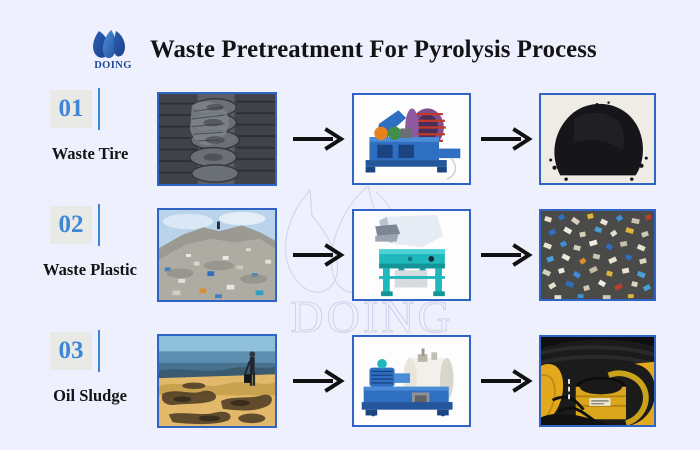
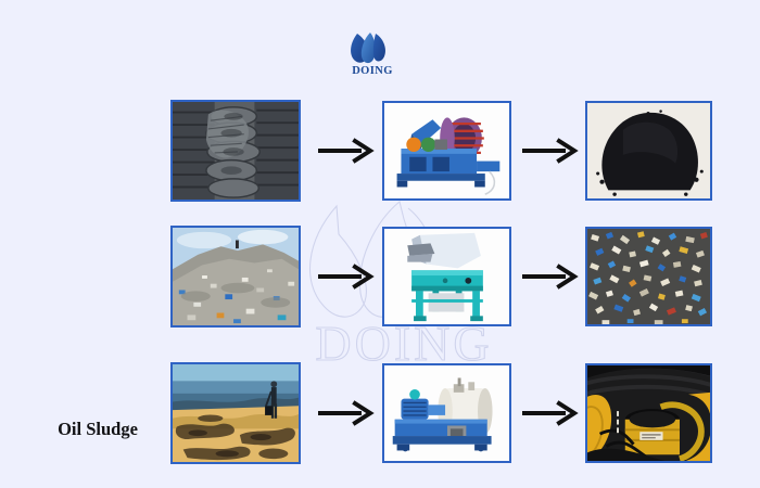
  DOING
  DOING
- Waste Pretreatment For Pyrolysis Process
- 01
- Waste Tire
- 02
- Waste Plastic
- 03
  Oil Sludge
